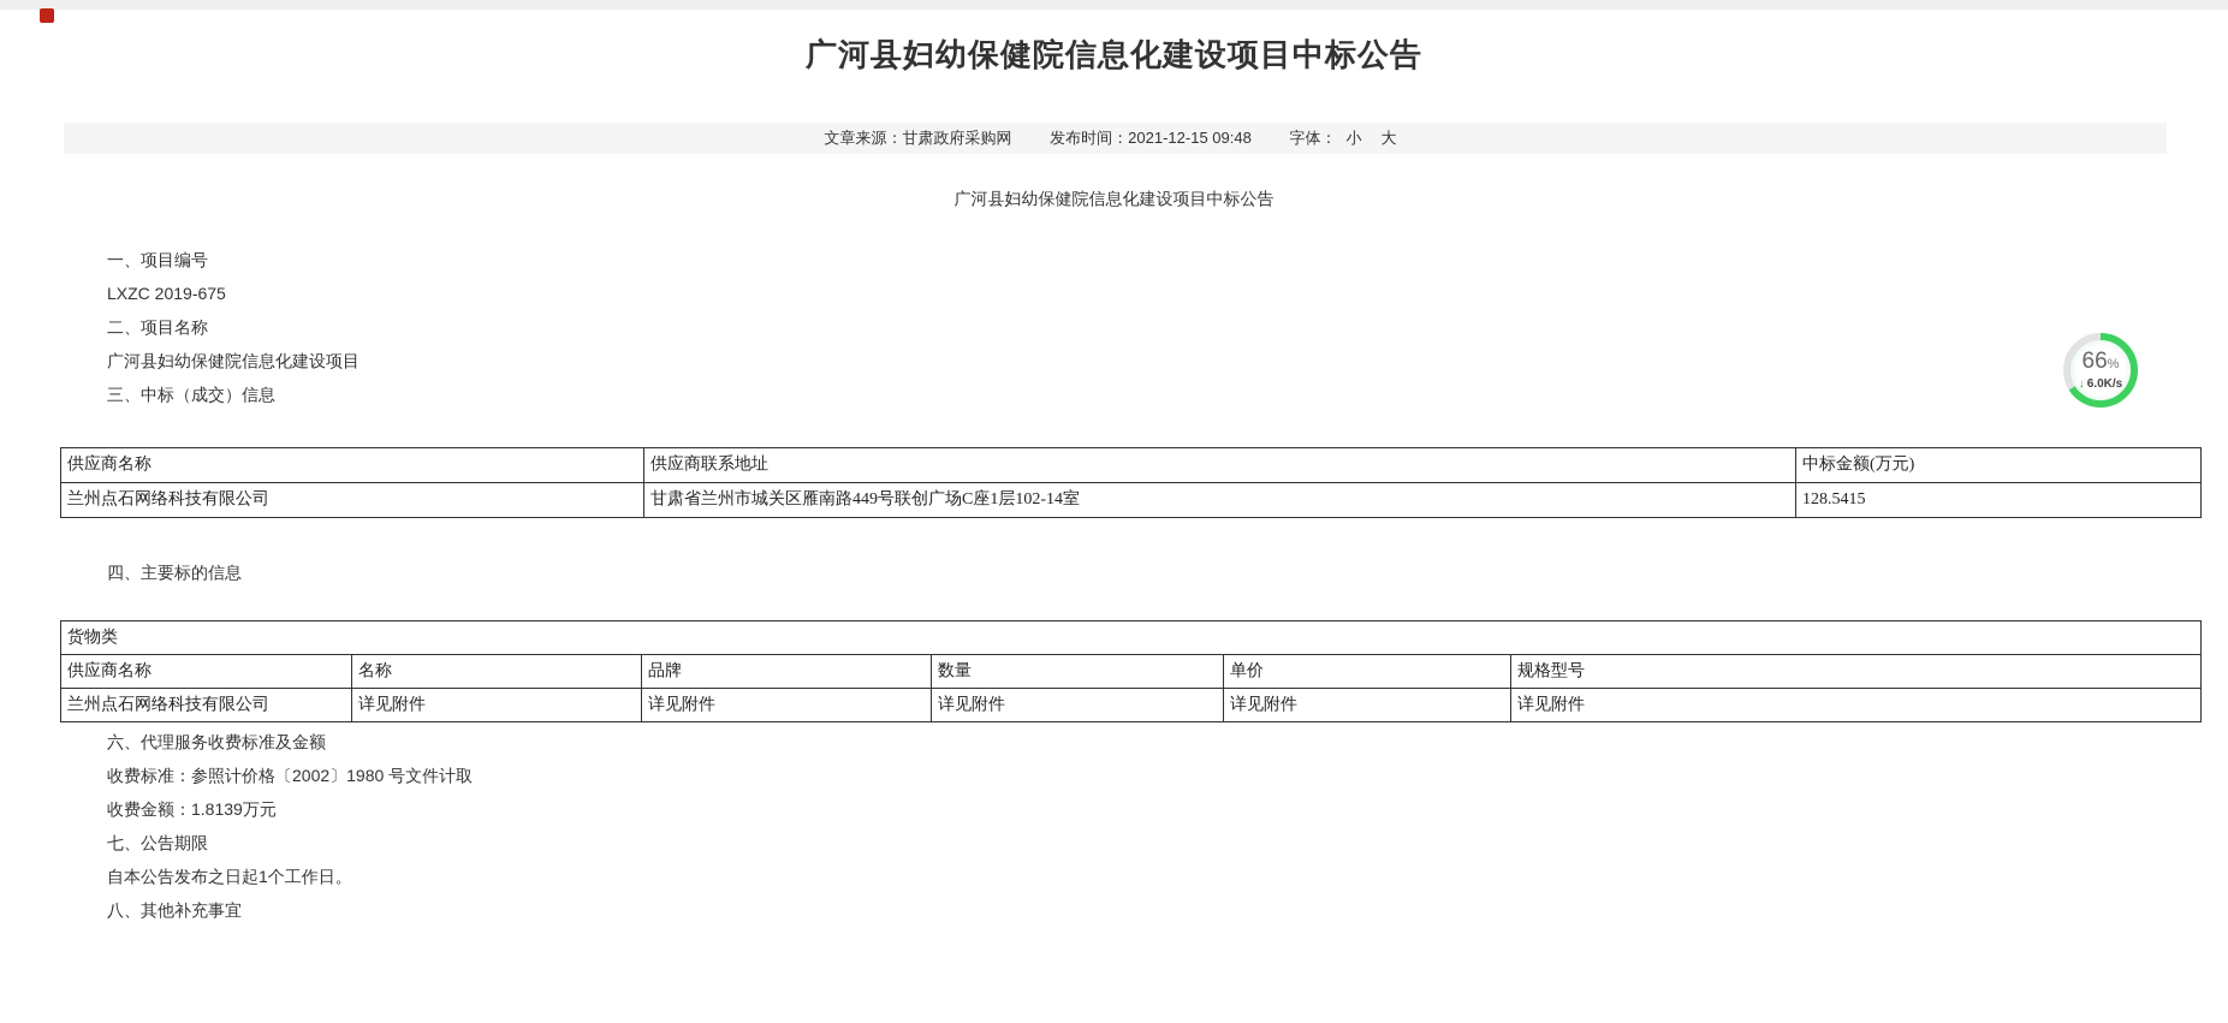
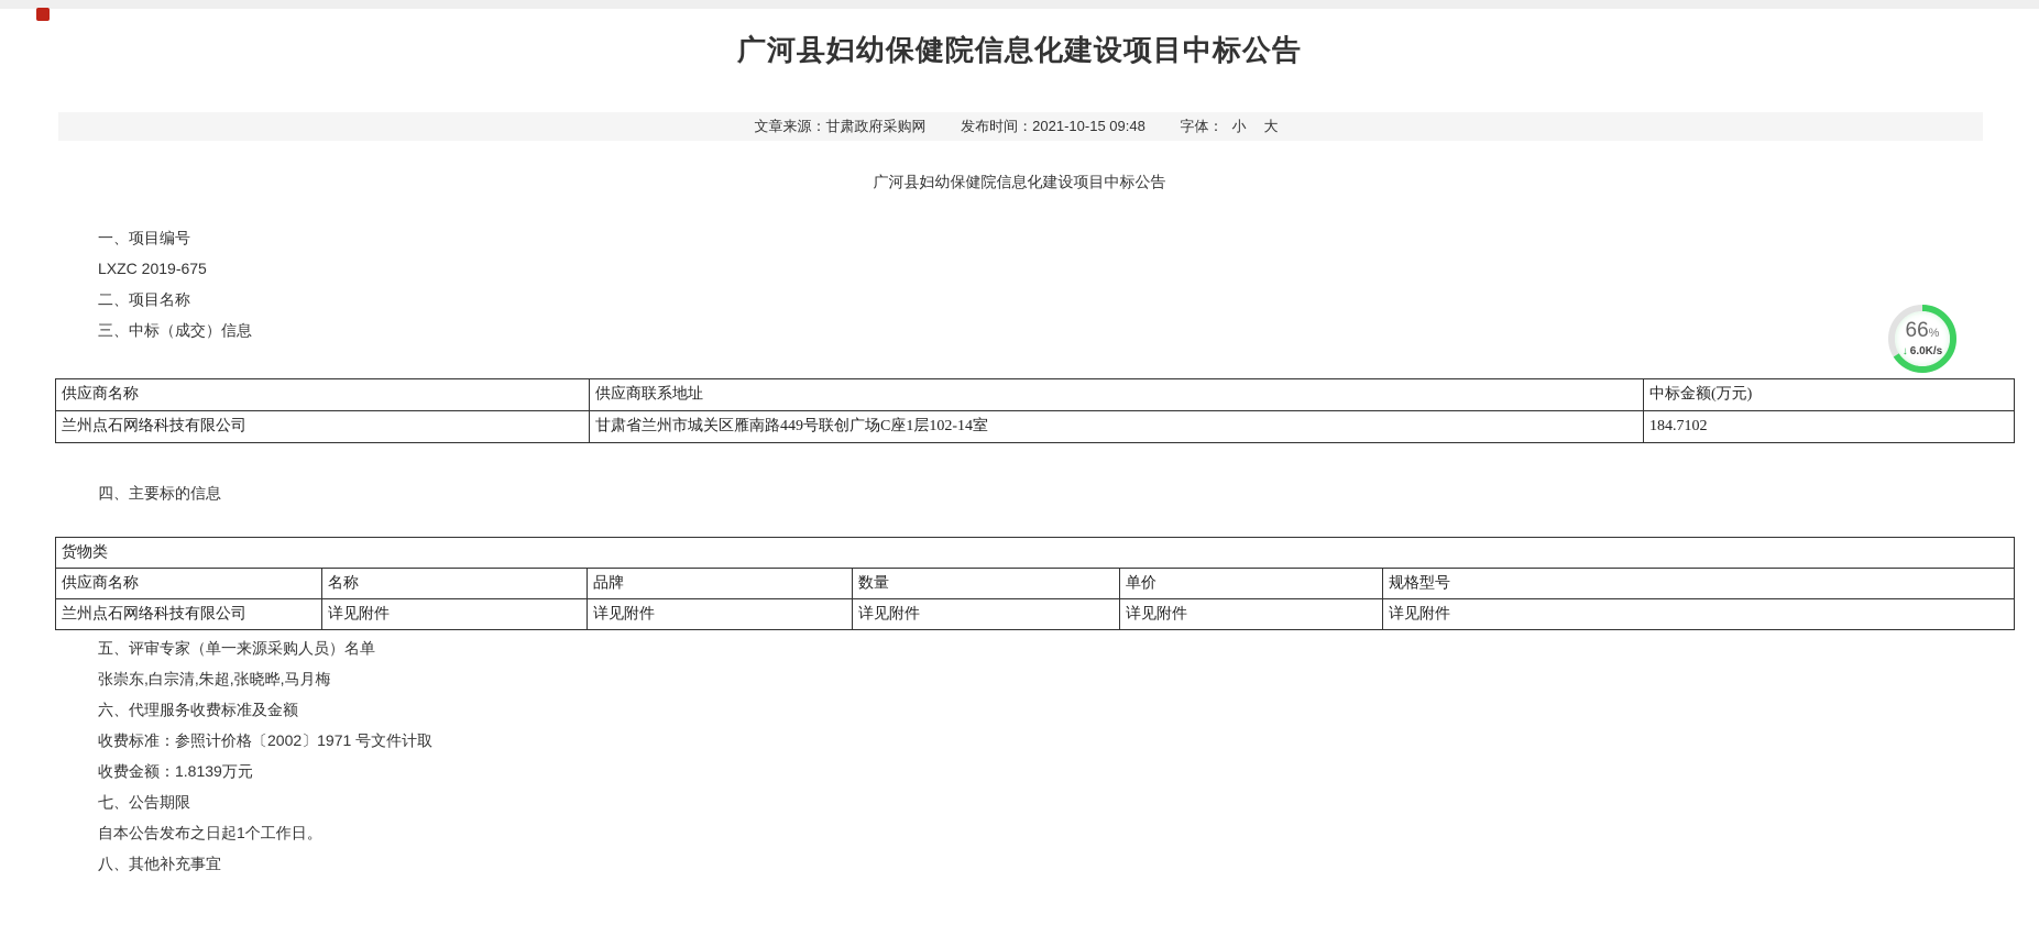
  广河县妇幼保健院信息化建设项目中标公告
- 文章来源：甘肃政府采购网 发布时间：2021-12-15 09:48 字体： 小 大
+ 文章来源：甘肃政府采购网 发布时间：2021-10-15 09:48 字体： 小 大
  广河县妇幼保健院信息化建设项目中标公告
  一、项目编号
  LXZC 2019-675
  二、项目名称
- 广河县妇幼保健院信息化建设项目
  三、中标（成交）信息
  供应商名称	供应商联系地址	中标金额(万元)
- 兰州点石网络科技有限公司	甘肃省兰州市城关区雁南路449号联创广场C座1层102-14室	128.5415
+ 兰州点石网络科技有限公司	甘肃省兰州市城关区雁南路449号联创广场C座1层102-14室	184.7102
  四、主要标的信息
  货物类
  供应商名称	名称	品牌	数量	单价	规格型号
  兰州点石网络科技有限公司	详见附件	详见附件	详见附件	详见附件	详见附件
+ 五、评审专家（单一来源采购人员）名单
+ 张崇东,白宗清,朱超,张晓晔,马月梅
  六、代理服务收费标准及金额
- 收费标准：参照计价格〔2002〕1980 号文件计取
+ 收费标准：参照计价格〔2002〕1971 号文件计取
  收费金额：1.8139万元
  七、公告期限
  自本公告发布之日起1个工作日。
  八、其他补充事宜
  66%
  ↓ 6.0K/s
